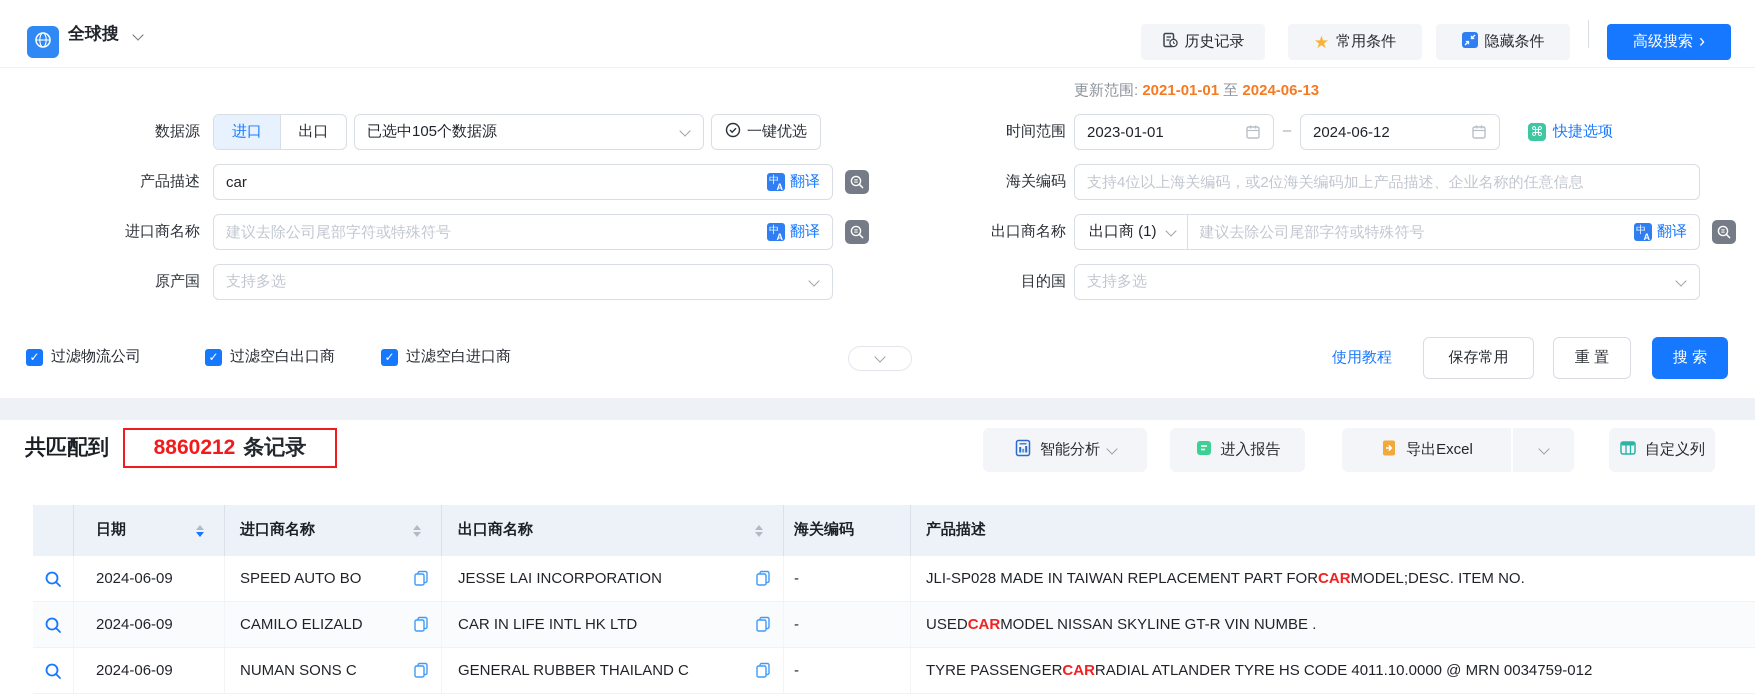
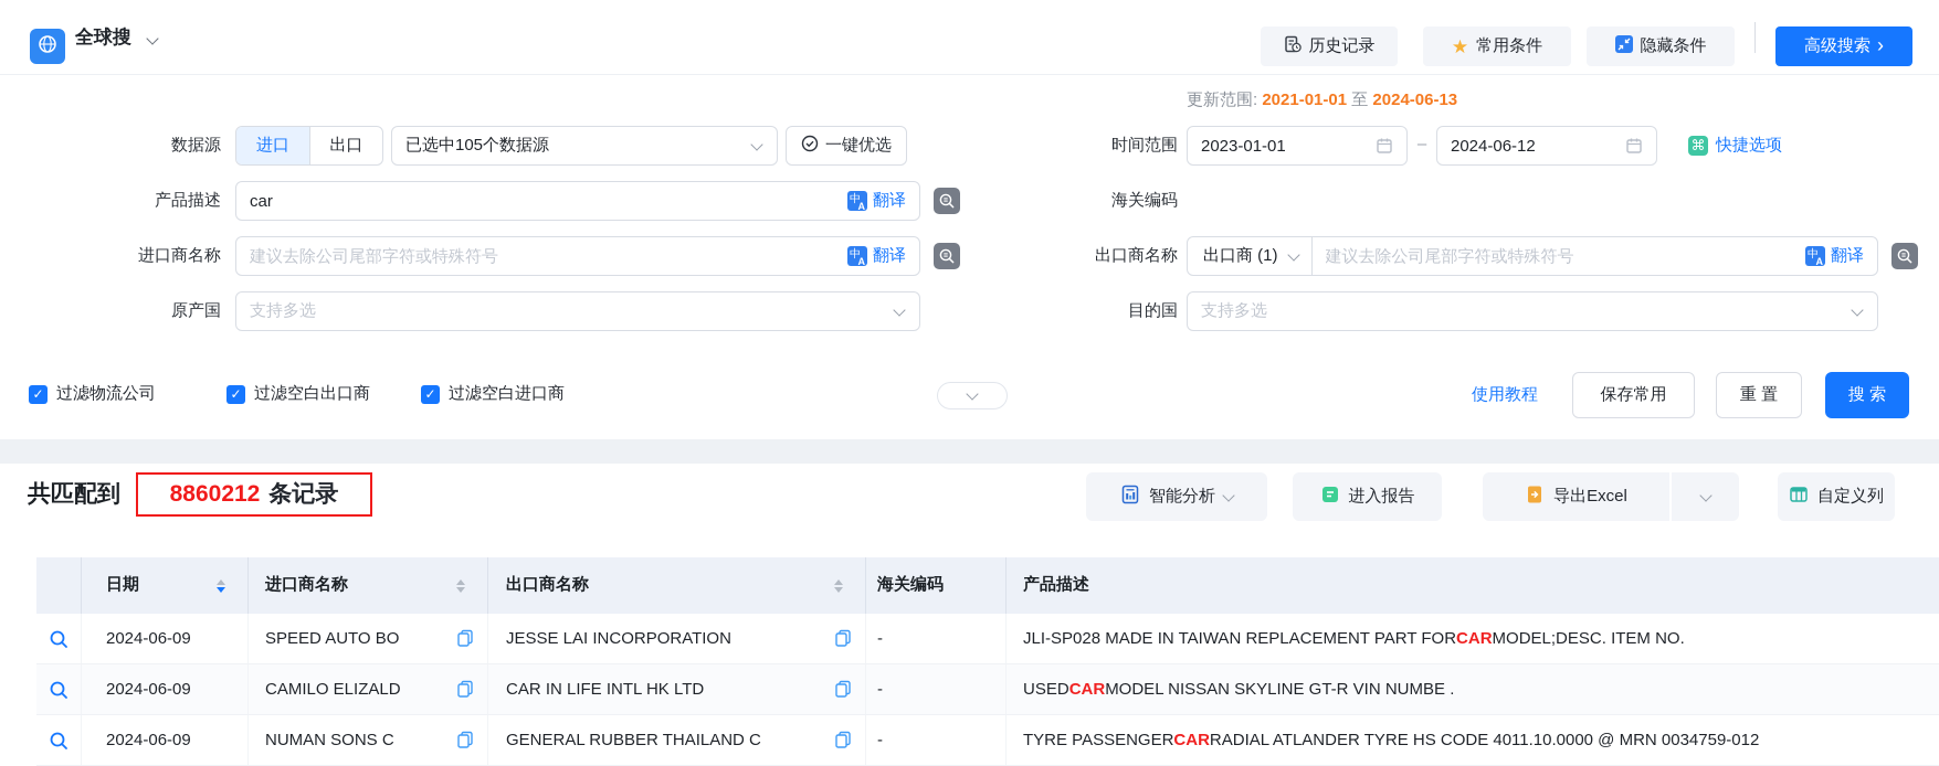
  全球搜
  历史记录
  ★
  常用条件
  隐藏条件
  高级搜索
  ›
  更新范围: 2021-01-01 至 2024-06-13
  数据源
  进口
  出口
  已选中105个数据源
  一键优选
  时间范围
  2023-01-01
  –
  2024-06-12
  ⌘
  快捷选项
  产品描述
  car
  中
  A
  翻译
  海关编码
- 支持4位以上海关编码，或2位海关编码加上产品描述、企业名称的任意信息
  进口商名称
  建议去除公司尾部字符或特殊符号
  中
  A
  翻译
  出口商名称
  出口商 (1)
  建议去除公司尾部字符或特殊符号
  中
  A
  翻译
  原产国
  支持多选
  目的国
  支持多选
  ✓
  过滤物流公司
  ✓
  过滤空白出口商
  ✓
  过滤空白进口商
  使用教程
  保存常用
  重 置
  搜 索
  共匹配到
  8860212
  条记录
  智能分析
  进入报告
  导出Excel
  自定义列
  日期
  进口商名称
  出口商名称
  海关编码
  产品描述
  2024-06-09
  SPEED AUTO BO
  JESSE LAI INCORPORATION
  -
  JLI-SP028 MADE IN TAIWAN REPLACEMENT PART FOR
  CAR
  MODEL;DESC. ITEM NO.
  2024-06-09
  CAMILO ELIZALD
  CAR IN LIFE INTL HK LTD
  -
  USED
  CAR
  MODEL NISSAN SKYLINE GT-R VIN NUMBE .
  2024-06-09
  NUMAN SONS C
  GENERAL RUBBER THAILAND C
  -
  TYRE PASSENGER
  CAR
  RADIAL ATLANDER TYRE HS CODE 4011.10.0000 @ MRN 0034759-012
